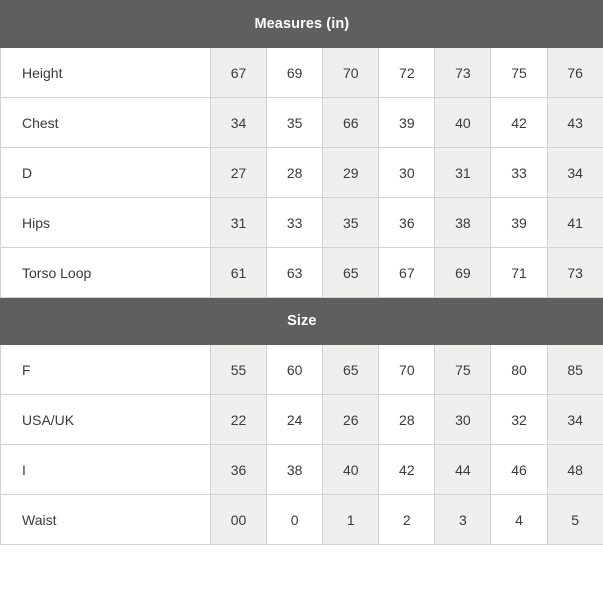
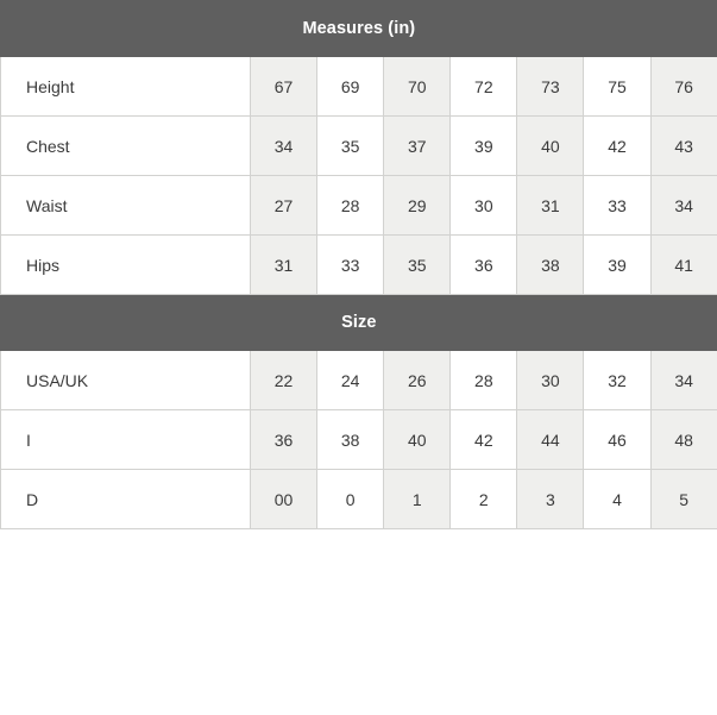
  Measures (in)
  Height	67	69	70	72	73	75	76
- Chest	34	35	66	39	40	42	43
+ Chest	34	35	37	39	40	42	43
- D	27	28	29	30	31	33	34
+ Waist	27	28	29	30	31	33	34
  Hips	31	33	35	36	38	39	41
- Torso Loop	61	63	65	67	69	71	73
  Size
- F	55	60	65	70	75	80	85
  USA/UK	22	24	26	28	30	32	34
  I	36	38	40	42	44	46	48
- Waist	00	0	1	2	3	4	5
+ D	00	0	1	2	3	4	5
